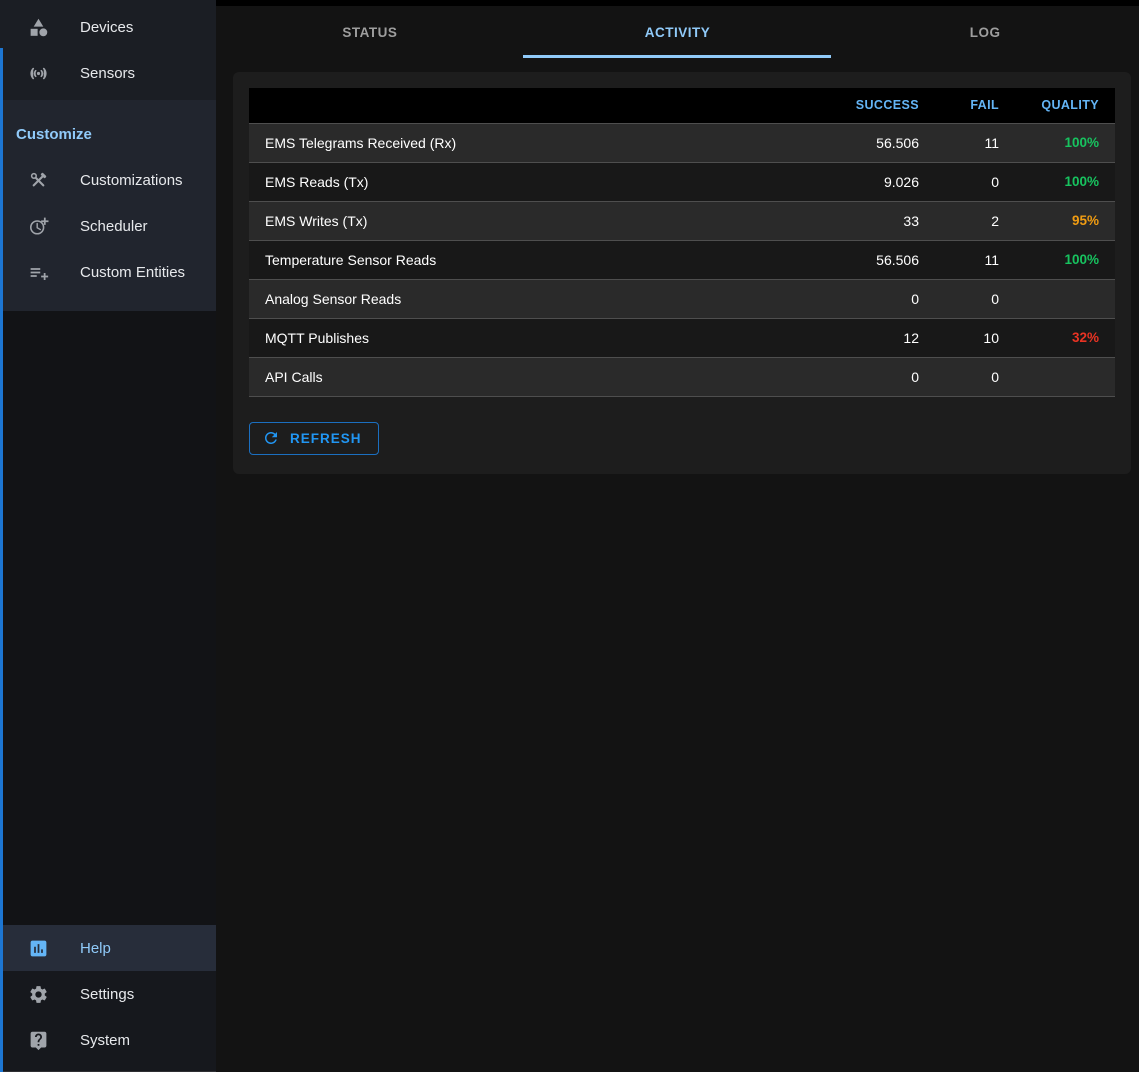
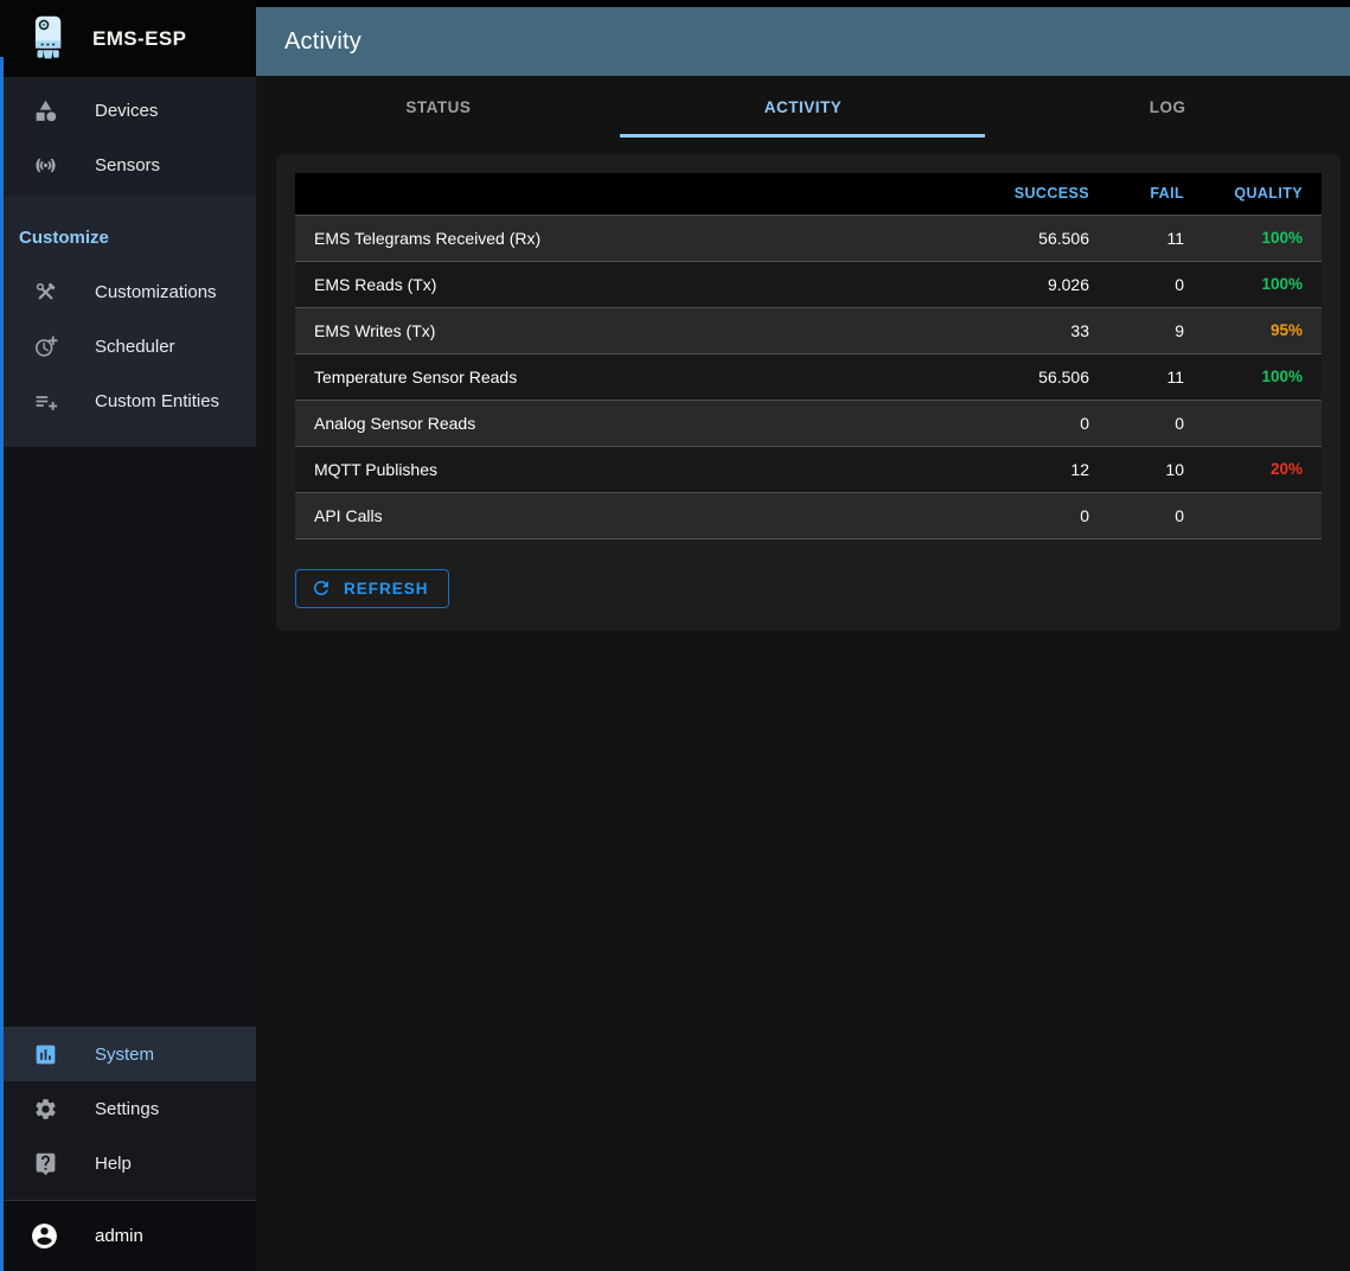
+ EMS-ESP
  Devices
  Sensors
  Customize
  Customizations
  Scheduler
  Custom Entities
- Help
+ System
  Settings
- System
+ Help
+ admin
+ Activity
  STATUS
  ACTIVITY
  LOG
  	SUCCESS	FAIL	QUALITY
  EMS Telegrams Received (Rx)	56.506	11	100%
  EMS Reads (Tx)	9.026	0	100%
- EMS Writes (Tx)	33	2	95%
+ EMS Writes (Tx)	33	9	95%
  Temperature Sensor Reads	56.506	11	100%
  Analog Sensor Reads	0	0
- MQTT Publishes	12	10	32%
+ MQTT Publishes	12	10	20%
  API Calls	0	0
  REFRESH
